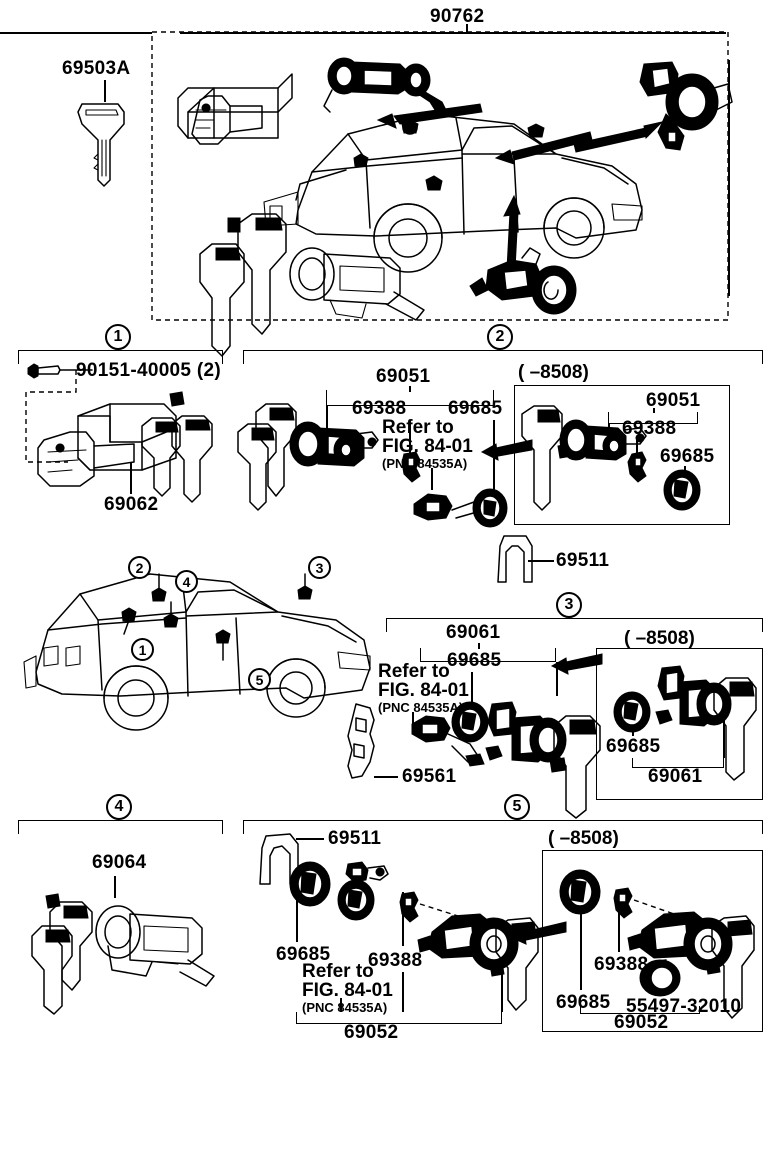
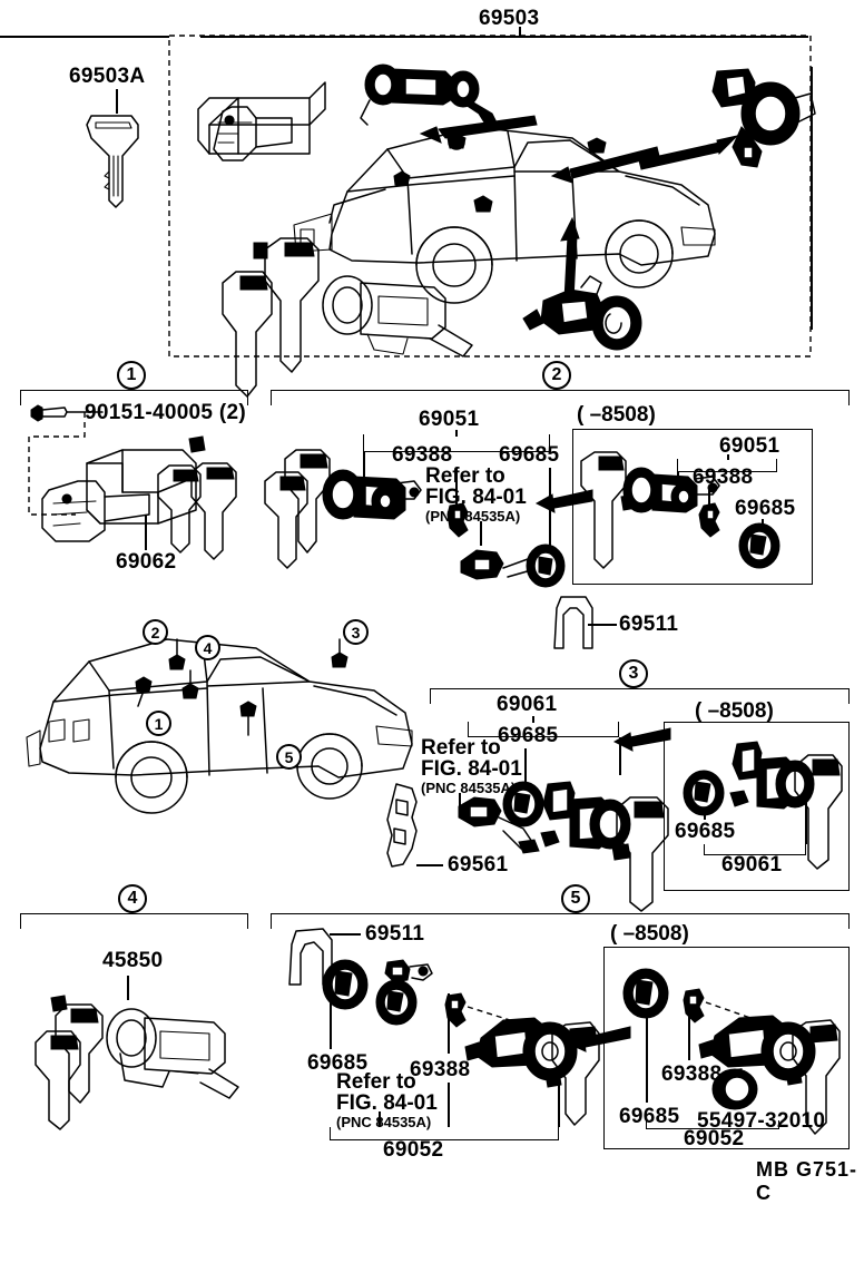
- 90762
+ 69503
  69503A
  1
  2
  151-40005 (2)
  69062
  69051
  69388
  69685
  Refer to
  FIG. 84-01
  (PN 84535A)
  ( –8508)
  69051
  6388
  69685
  69511
  2
  4
  3
  1
  5
  3
  69061
  69685
  Refer to
  FIG. 84-01
  (PNC 84535A
  69561
  ( –8508)
  69685
  69061
  4
  5
- 69064
+ 45850
  69511
  69685
  69388
  69052
  Refer to
  FIG. 84-01
  (PNC 84535A)
  ( –8508)
  69388
  69685
  55497-32010
  69052
+ MB G751-C
